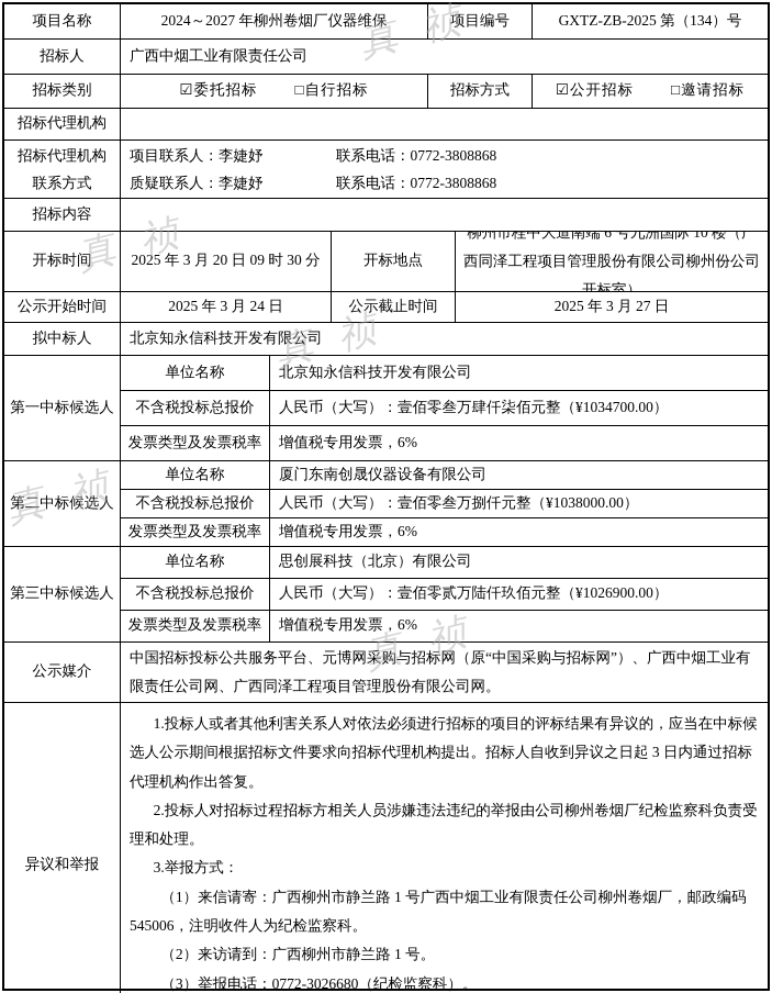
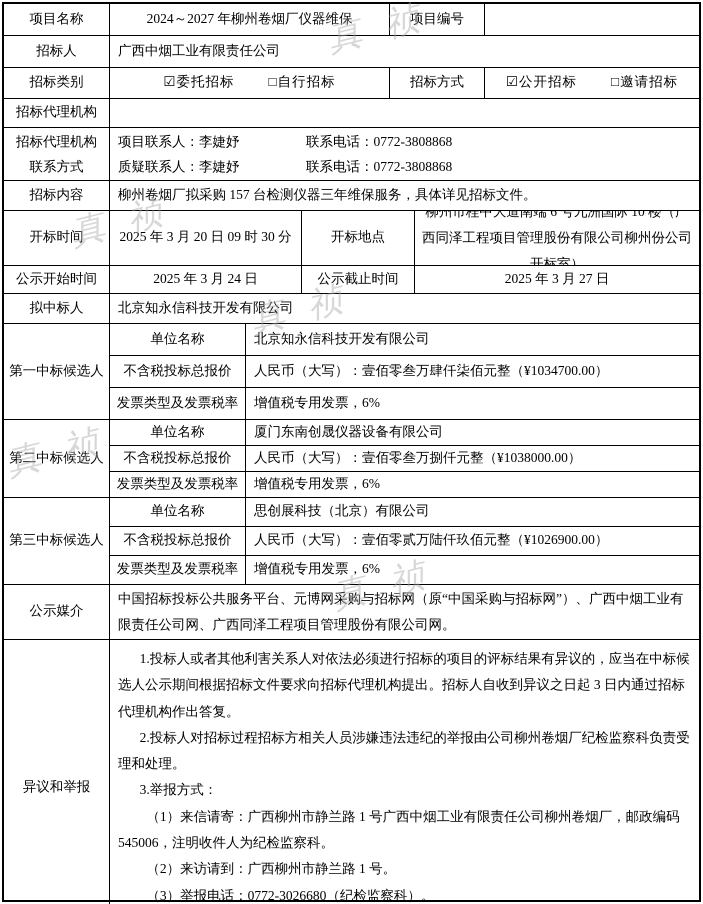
  项目名称
  2024～2027 年柳州卷烟厂仪器维保
  项目编号
- GXTZ-ZB-2025 第（134）号
  招标人
  广西中烟工业有限责任公司
  招标类别
  ☑委托招标
  □自行招标
  招标方式
  ☑公开招标
  □邀请招标
  招标代理机构
  招标代理机构
  联系方式
  项目联系人：李婕妤
  联系电话：0772-3808868
  质疑联系人：李婕妤
  联系电话：0772-3808868
  招标内容
+ 柳州卷烟厂拟采购 157 台检测仪器三年维保服务，具体详见招标文件。
  开标时间
  2025 年 3 月 20 日 09 时 30 分
  开标地点
  柳州市桂中大道南端 6 号九洲国际 10 楼（广西同泽工程项目管理股份有限公司柳州份公司开标室）
  公示开始时间
  2025 年 3 月 24 日
  公示截止时间
  2025 年 3 月 27 日
  拟中标人
  北京知永信科技开发有限公司
  第一中标候选人
  单位名称
  北京知永信科技开发有限公司
  不含税投标总报价
  人民币（大写）：壹佰零叁万肆仟柒佰元整（¥1034700.00）
  发票类型及发票税率
  增值税专用发票，6%
  第二中标候选人
  单位名称
  厦门东南创晟仪器设备有限公司
  不含税投标总报价
  人民币（大写）：壹佰零叁万捌仟元整（¥1038000.00）
  发票类型及发票税率
  增值税专用发票，6%
  第三中标候选人
  单位名称
  思创展科技（北京）有限公司
  不含税投标总报价
  人民币（大写）：壹佰零贰万陆仟玖佰元整（¥1026900.00）
  发票类型及发票税率
  增值税专用发票，6%
  公示媒介
  中国招标投标公共服务平台、元博网采购与招标网（原“中国采购与招标网”）、广西中烟工业有限责任公司网、广西同泽工程项目管理股份有限公司网。
  异议和举报
  1.投标人或者其他利害关系人对依法必须进行招标的项目的评标结果有异议的，应当在中标候选人公示期间根据招标文件要求向招标代理机构提出。招标人自收到异议之日起 3 日内通过招标代理机构作出答复。
  2.投标人对招标过程招标方相关人员涉嫌违法违纪的举报由公司柳州卷烟厂纪检监察科负责受理和处理。
  3.举报方式：
  （1）来信请寄：广西柳州市静兰路 1 号广西中烟工业有限责任公司柳州卷烟厂，邮政编码 545006，注明收件人为纪检监察科。
  （2）来访请到：广西柳州市静兰路 1 号。
  （3）举报电话：0772-3026680（纪检监察科）。
